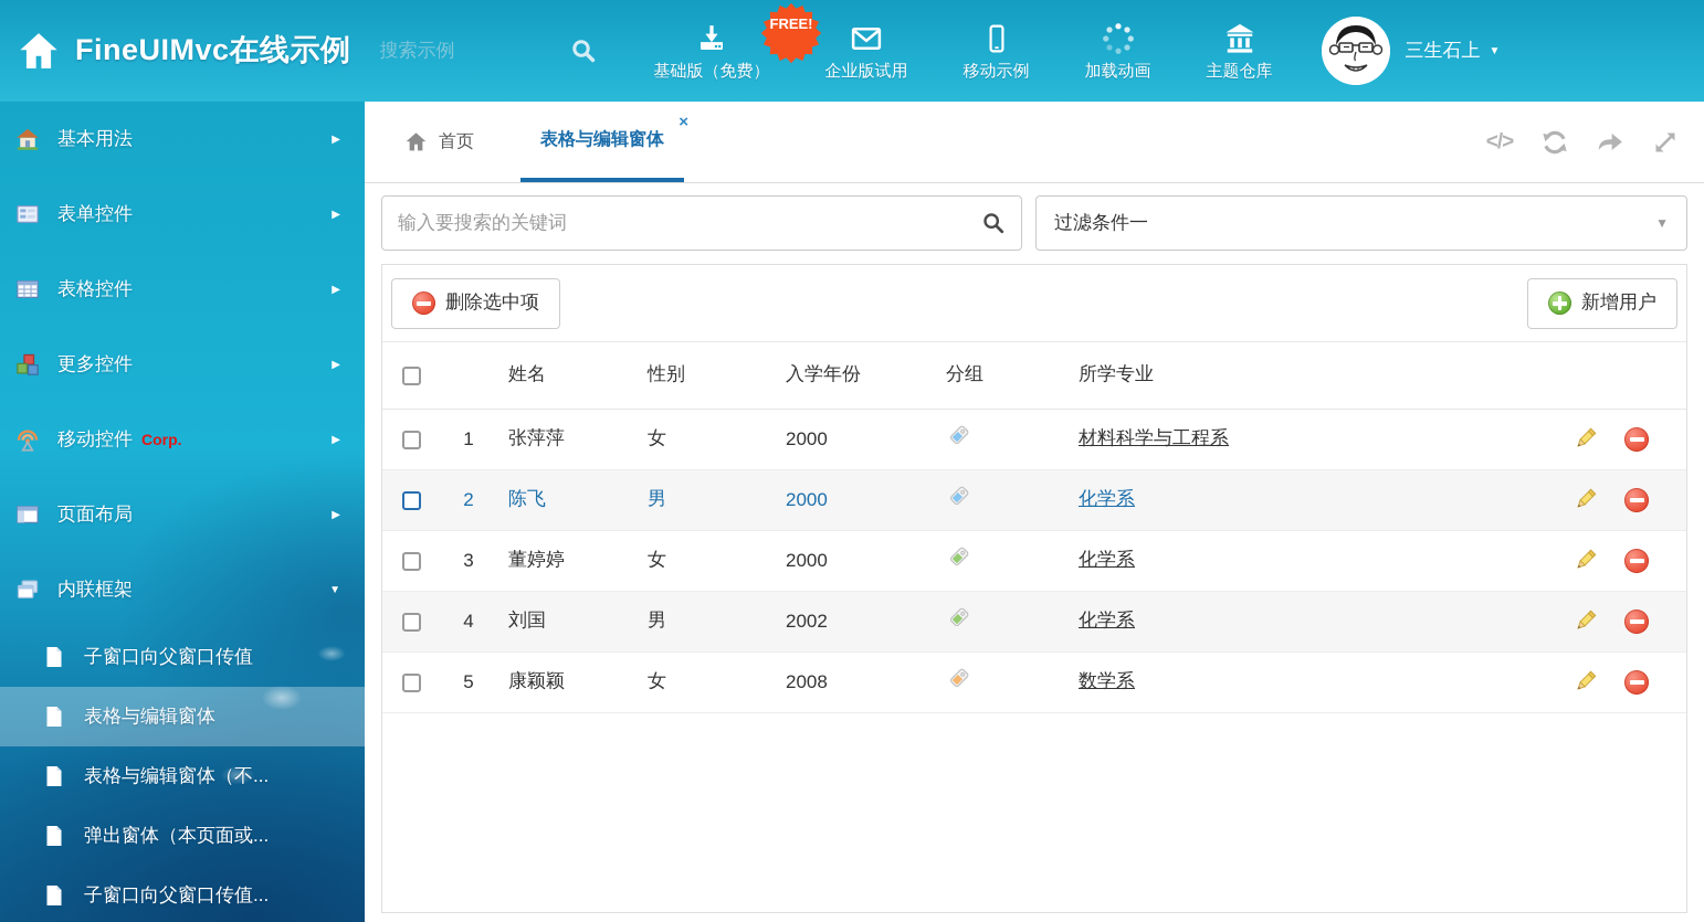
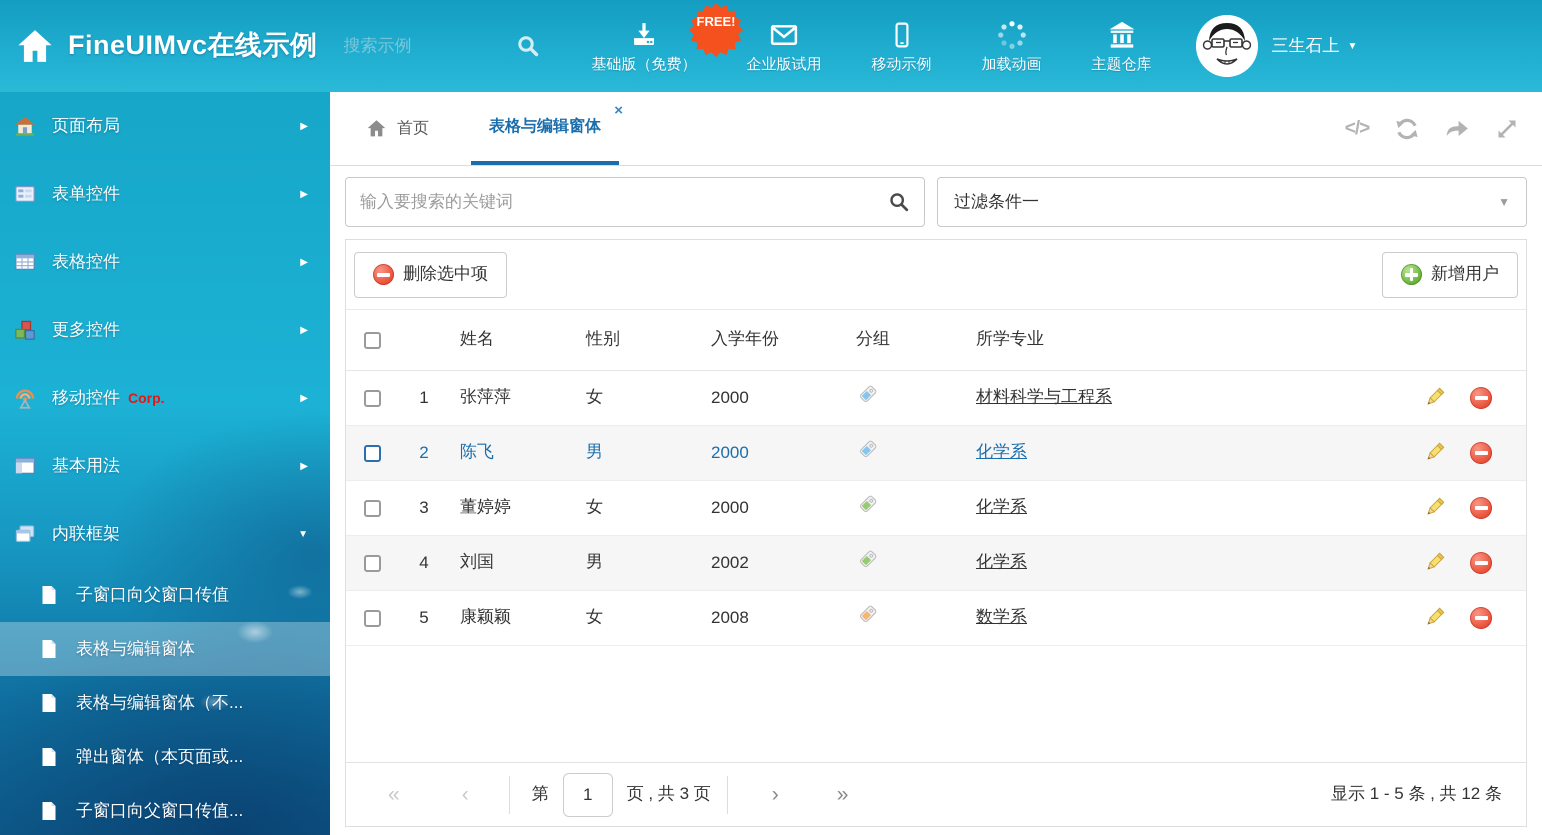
  FineUIMvc在线示例
  搜索示例
  FREE!
  基础版（免费）
  企业版试用
  移动示例
  加载动画
  主题仓库
  三生石上
  ▼
- 基本用法
+ 页面布局
  ▶
  表单控件
  ▶
  表格控件
  ▶
  更多控件
  ▶
  移动控件
  Corp.
  ▶
- 页面布局
+ 基本用法
  ▶
  内联框架
  ▼
  子窗口向父窗口传值
  表格与编辑窗体
  表格与编辑窗体（不...
  弹出窗体（本页面或...
  子窗口向父窗口传值...
  首页
  表格与编辑窗体
  ×
  </>
  输入要搜索的关键词
  过滤条件一
  ▼
  删除选中项
  新增用户
  		姓名	性别	入学年份	分组	所学专业
  	1	张萍萍	女	2000		材料科学与工程系
  	2	陈飞	男	2000		化学系
  	3	董婷婷	女	2000		化学系
  	4	刘国	男	2002		化学系
  	5	康颖颖	女	2008		数学系
+ «
+ ‹
+ 第
+ 1
+ 页 , 共 3 页
+ ›
+ »
+ 显示 1 - 5 条 , 共 12 条
